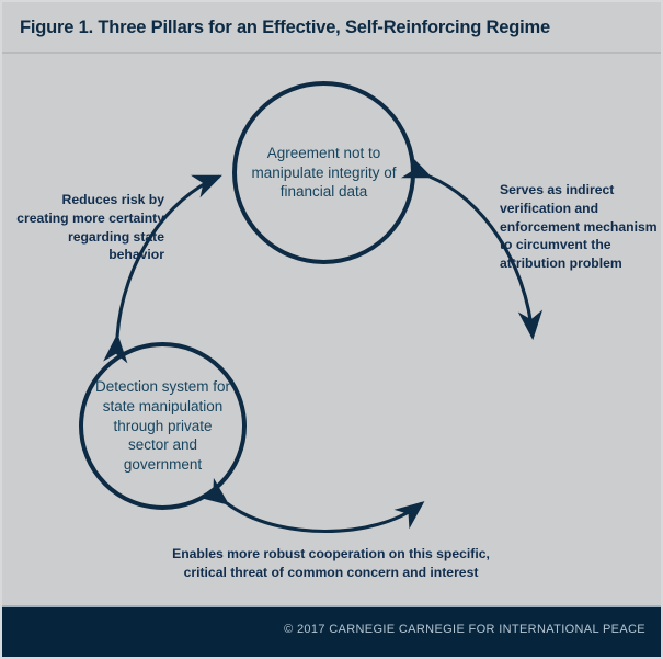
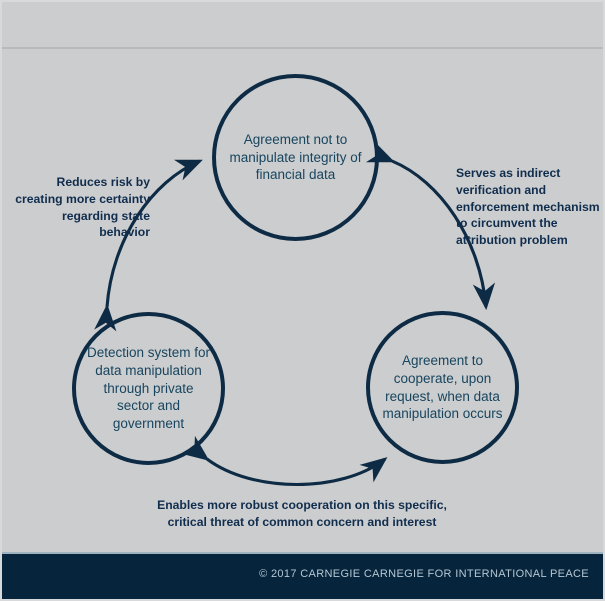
- Figure 1. Three Pillars for an Effective, Self-Reinforcing Regime
  Agreement not to manipulate integrity of financial data
- Detection system for state manipulation through private sector and government
+ Detection system for data manipulation through private sector and government
+ Agreement to cooperate, upon request, when data manipulation occurs
  Reduces risk by creating more certainty regarding state behavior
  Serves as indirect verification and enforcement mechanism to circumvent the attribution problem
  Enables more robust cooperation on this specific, critical threat of common concern and interest
  © 2017 CARNEGIE CARNEGIE FOR INTERNATIONAL PEACE
